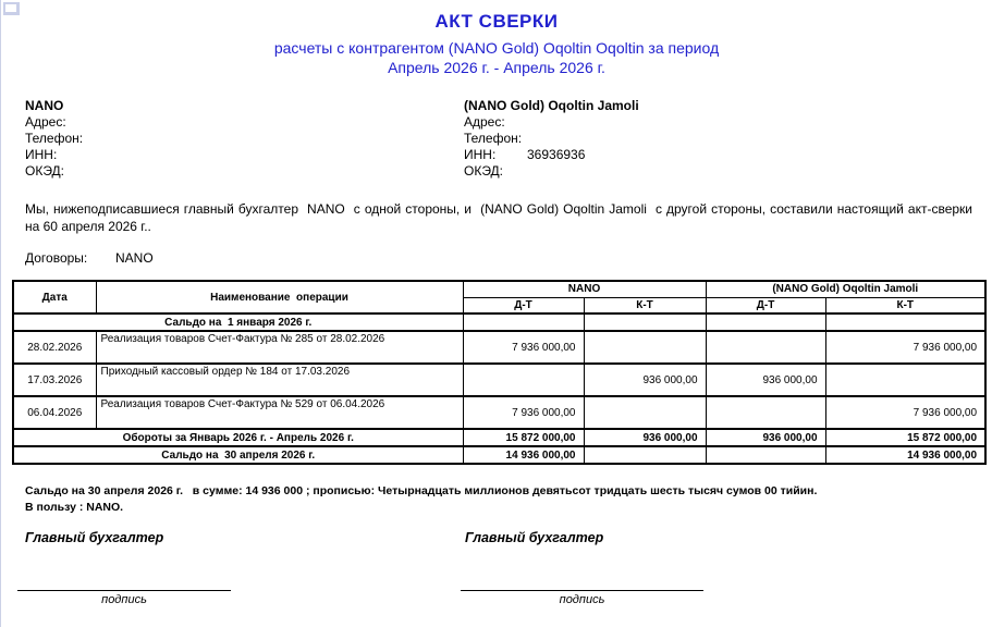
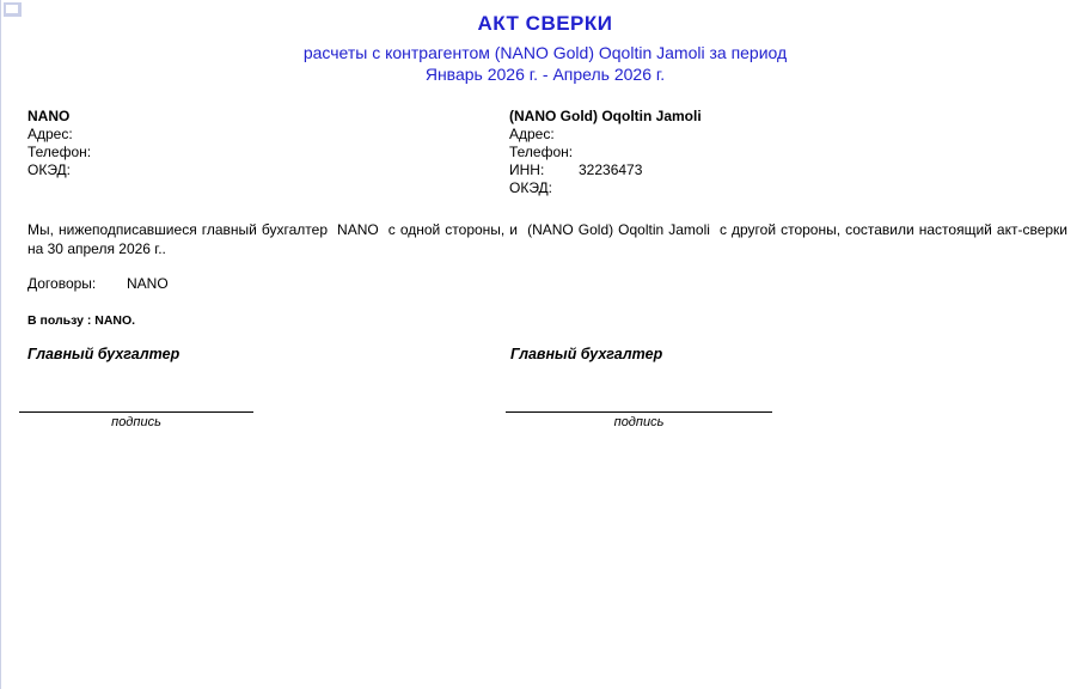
  АКТ СВЕРКИ
- расчеты с контрагентом (NANO Gold) Oqoltin Oqoltin за период
+ расчеты с контрагентом (NANO Gold) Oqoltin Jamoli за период
- Апрель 2026 г. - Апрель 2026 г.
+ Январь 2026 г. - Апрель 2026 г.
  NANO
  Адрес:
  Телефон:
- ИНН:
  ОКЭД:
  (NANO Gold) Oqoltin Jamoli
  Адрес:
  Телефон:
- ИНН: 36936936
+ ИНН: 32236473
  ОКЭД:
- Мы, нижеподписавшиеся главный бухгалтер NANO с одной стороны, и (NANO Gold) Oqoltin Jamoli с другой стороны, составили настоящий акт-сверки на 60 апреля 2026 г..
+ Мы, нижеподписавшиеся главный бухгалтер NANO с одной стороны, и (NANO Gold) Oqoltin Jamoli с другой стороны, составили настоящий акт-сверки на 30 апреля 2026 г..
  Договоры: NANO
- Дата	Наименование операции	NANO	(NANO Gold) Oqoltin Jamoli
- Д-Т	К-Т	Д-Т	К-Т
- Сальдо на 1 января 2026 г.
- 28.02.2026	Реализация товаров Счет-Фактура № 285 от 28.02.2026	7 936 000,00			7 936 000,00
- 17.03.2026	Приходный кассовый ордер № 184 от 17.03.2026		936 000,00	936 000,00
- 06.04.2026	Реализация товаров Счет-Фактура № 529 от 06.04.2026	7 936 000,00			7 936 000,00
- Обороты за Январь 2026 г. - Апрель 2026 г.	15 872 000,00	936 000,00	936 000,00	15 872 000,00
- Сальдо на 30 апреля 2026 г.	14 936 000,00			14 936 000,00
- Сальдо на 30 апреля 2026 г. в сумме: 14 936 000 ; прописью: Четырнадцать миллионов девятьсот тридцать шесть тысяч сумов 00 тийин.
  В пользу : NANO.
  Главный бухгалтер
  Главный бухгалтер
  подпись
  подпись
